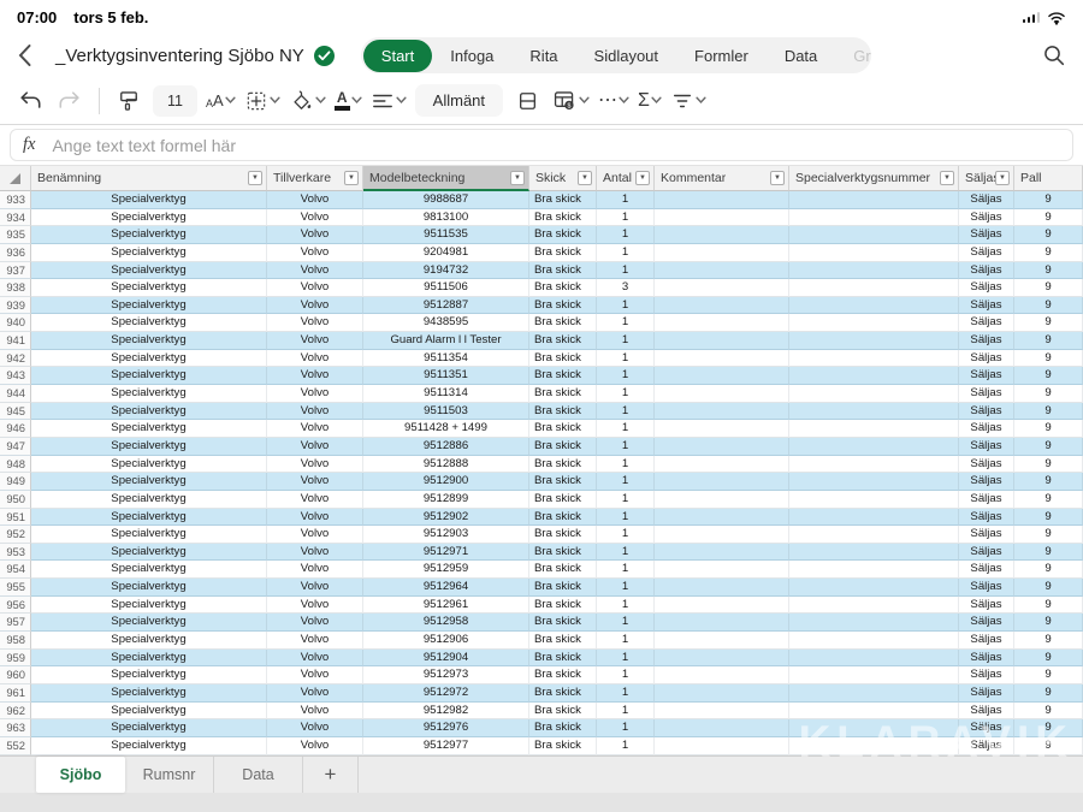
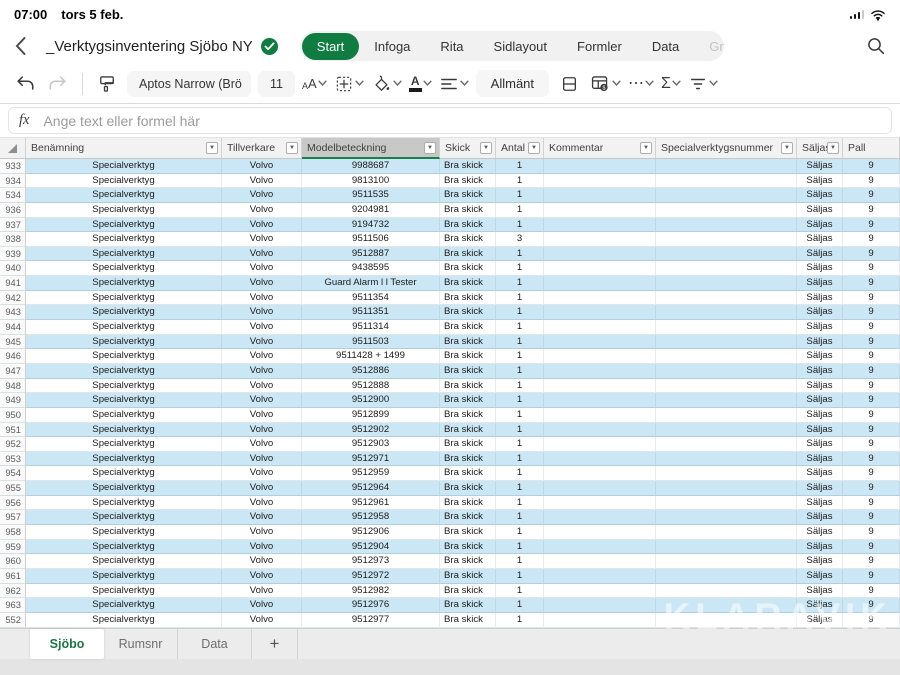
  07:00
  tors 5 feb.
  _Verktygsinventering Sjöbo NY
  Start
  Infoga
  Rita
  Sidlayout
  Formler
  Data
+ Aptos Narrow (Brö
  11
  A
  A
  A
  Allmänt
  ⋯
  Σ
  fx
- Ange text text formel här
+ Ange text eller formel här
  Benämning
  Tillverkare
  Modelbeteckning
  Skick
  Antal
  Kommentar
  Specialverktygsnummer
  Sälja
  Pall
  933
  Specialverktyg
  Volvo
  9988687
  Bra skick
  1
  Säljas
  9
  934
  Specialverktyg
  Volvo
  9813100
  Bra skick
  1
  Säljas
  9
- 935
+ 534
  Specialverktyg
  Volvo
  9511535
  Bra skick
  1
  Säljas
  9
  936
  Specialverktyg
  Volvo
  9204981
  Bra skick
  1
  Säljas
  9
  937
  Specialverktyg
  Volvo
  9194732
  Bra skick
  1
  Säljas
  9
  938
  Specialverktyg
  Volvo
  9511506
  Bra skick
  3
  Säljas
  9
  939
  Specialverktyg
  Volvo
  9512887
  Bra skick
  1
  Säljas
  9
  940
  Specialverktyg
  Volvo
  9438595
  Bra skick
  1
  Säljas
  9
  941
  Specialverktyg
  Volvo
  Guard Alarm l l Tester
  Bra skick
  1
  Säljas
  9
  942
  Specialverktyg
  Volvo
  9511354
  Bra skick
  1
  Säljas
  9
  943
  Specialverktyg
  Volvo
  9511351
  Bra skick
  1
  Säljas
  9
  944
  Specialverktyg
  Volvo
  9511314
  Bra skick
  1
  Säljas
  9
  945
  Specialverktyg
  Volvo
  9511503
  Bra skick
  1
  Säljas
  9
  946
  Specialverktyg
  Volvo
  9511428 + 1499
  Bra skick
  1
  Säljas
  9
  947
  Specialverktyg
  Volvo
  9512886
  Bra skick
  1
  Säljas
  9
  948
  Specialverktyg
  Volvo
  9512888
  Bra skick
  1
  Säljas
  9
  949
  Specialverktyg
  Volvo
  9512900
  Bra skick
  1
  Säljas
  9
  950
  Specialverktyg
  Volvo
  9512899
  Bra skick
  1
  Säljas
  9
  951
  Specialverktyg
  Volvo
  9512902
  Bra skick
  1
  Säljas
  9
  952
  Specialverktyg
  Volvo
  9512903
  Bra skick
  1
  Säljas
  9
  953
  Specialverktyg
  Volvo
  9512971
  Bra skick
  1
  Säljas
  9
  954
  Specialverktyg
  Volvo
  9512959
  Bra skick
  1
  Säljas
  9
  955
  Specialverktyg
  Volvo
  9512964
  Bra skick
  1
  Säljas
  9
  956
  Specialverktyg
  Volvo
  9512961
  Bra skick
  1
  Säljas
  9
  957
  Specialverktyg
  Volvo
  9512958
  Bra skick
  1
  Säljas
  9
  958
  Specialverktyg
  Volvo
  9512906
  Bra skick
  1
  Säljas
  9
  959
  Specialverktyg
  Volvo
  9512904
  Bra skick
  1
  Säljas
  9
  960
  Specialverktyg
  Volvo
  9512973
  Bra skick
  1
  Säljas
  9
  961
  Specialverktyg
  Volvo
  9512972
  Bra skick
  1
  Säljas
  9
  962
  Specialverktyg
  Volvo
  9512982
  Bra skick
  1
  Säljas
  9
  963
  Specialverktyg
  Volvo
  9512976
  Bra skick
  1
  Säljas
  9
  552
  Specialverktyg
  Volvo
  9512977
  Bra skick
  1
  Säljas
  9
  Sjöbo
  Rumsnr
  Data
  +
  KLARAVIK
